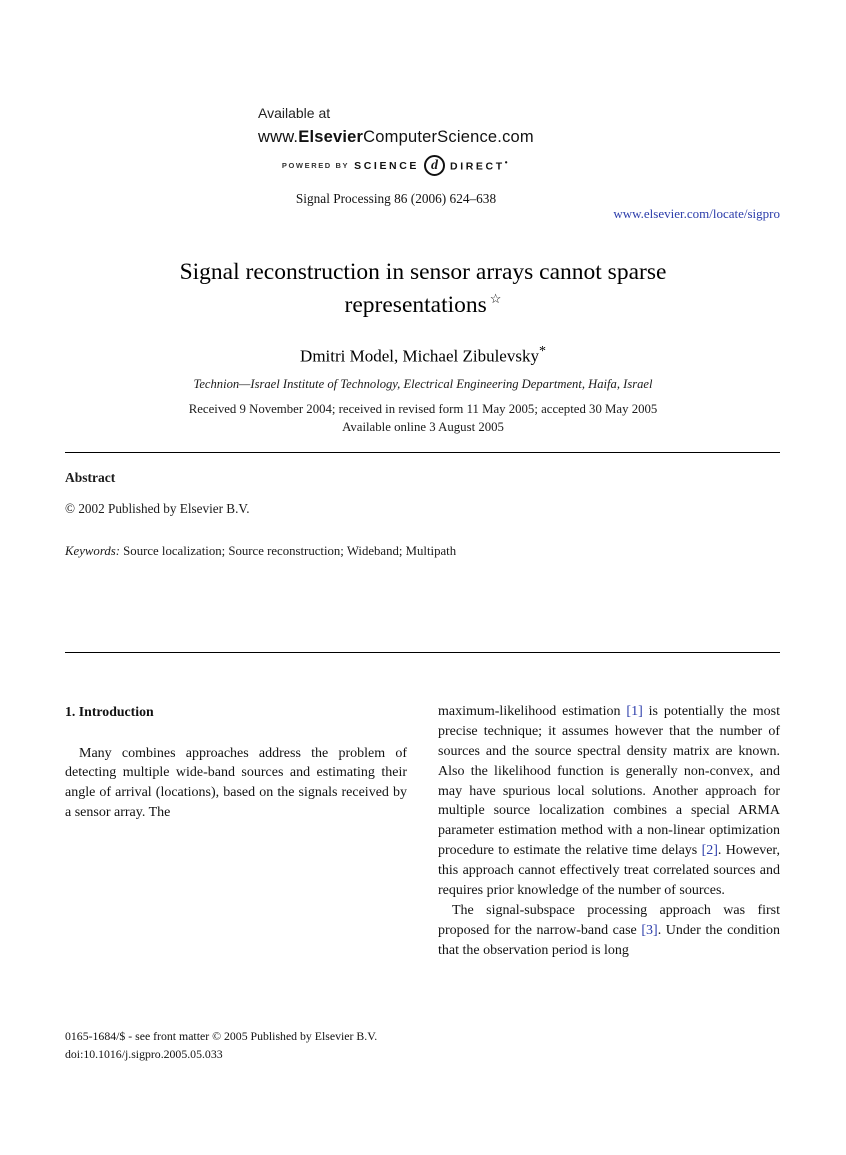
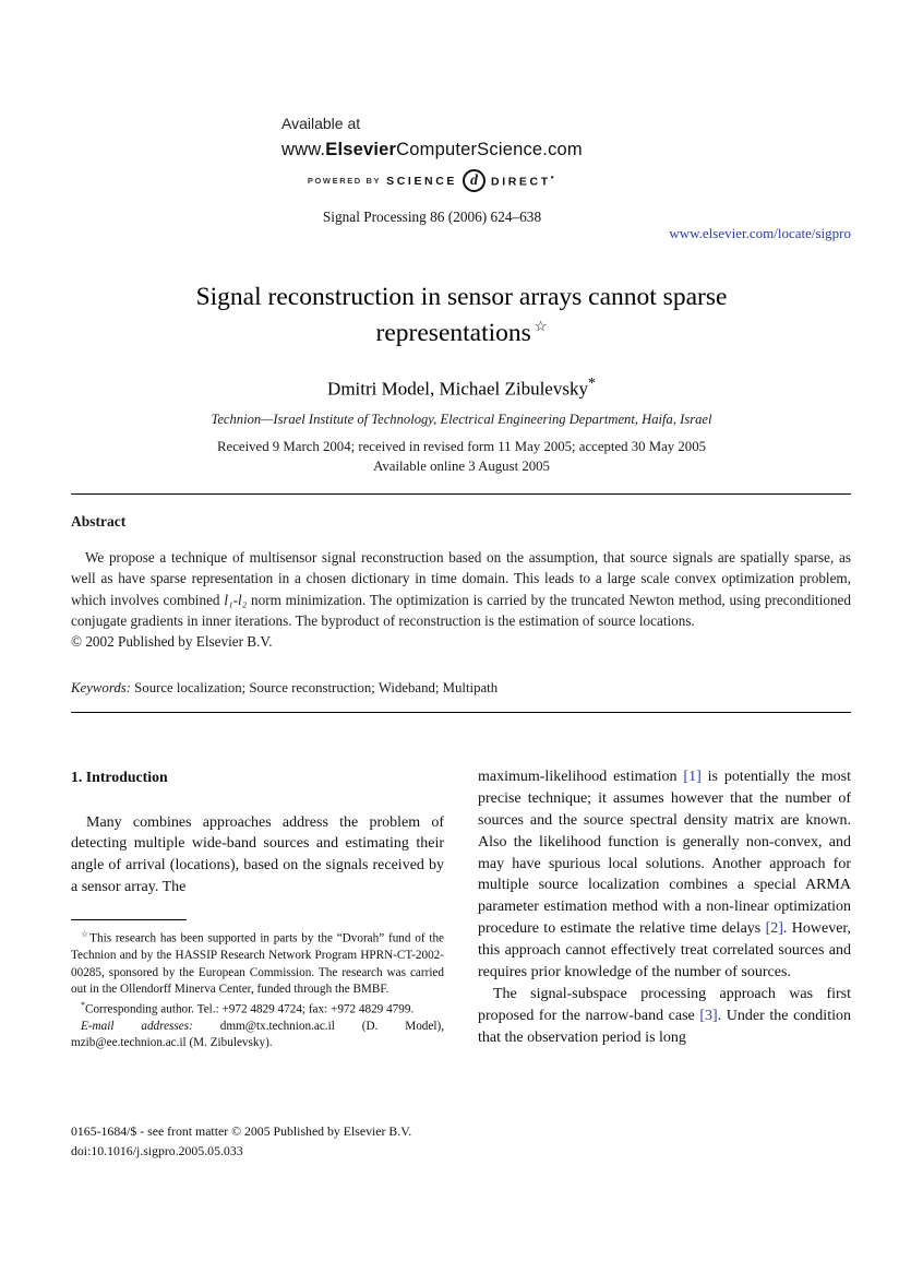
  Available at
  www.ElsevierComputerScience.com
  POWERED BY
  SCIENCE
  d
  DIRECT•
  Signal Processing 86 (2006) 624–638
  www.elsevier.com/locate/sigpro
  Signal reconstruction in sensor arrays cannot sparse
  representations ☆
  Dmitri Model, Michael Zibulevsky*
  Technion—Israel Institute of Technology, Electrical Engineering Department, Haifa, Israel
- Received 9 November 2004; received in revised form 11 May 2005; accepted 30 May 2005
+ Received 9 March 2004; received in revised form 11 May 2005; accepted 30 May 2005
  Available online 3 August 2005
  Abstract
+ We propose a technique of multisensor signal reconstruction based on the assumption, that source signals are spatially sparse, as well as have sparse representation in a chosen dictionary in time domain. This leads to a large scale convex optimization problem, which involves combined l₁-l₂ norm minimization. The optimization is carried by the truncated Newton method, using preconditioned conjugate gradients in inner iterations. The byproduct of reconstruction is the estimation of source locations.
  © 2002 Published by Elsevier B.V.
  Keywords: Source localization; Source reconstruction; Wideband; Multipath
  1. Introduction
  Many combines approaches address the problem of detecting multiple wide-band sources and estimating their angle of arrival (locations), based on the signals received by a sensor array. The
+ ☆This research has been supported in parts by the “Dvorah” fund of the Technion and by the HASSIP Research Network Program HPRN-CT-2002-00285, sponsored by the European Commission. The research was carried out in the Ollendorff Minerva Center, funded through the BMBF.
+ *Corresponding author. Tel.: +972 4829 4724; fax: +972 4829 4799.
+ E-mail addresses: dmm@tx.technion.ac.il (D. Model), mzib@ee.technion.ac.il (M. Zibulevsky).
  maximum-likelihood estimation [1] is potentially the most precise technique; it assumes however that the number of sources and the source spectral density matrix are known. Also the likelihood function is generally non-convex, and may have spurious local solutions. Another approach for multiple source localization combines a special ARMA parameter estimation method with a non-linear optimization procedure to estimate the relative time delays [2]. However, this approach cannot effectively treat correlated sources and requires prior knowledge of the number of sources.
  The signal-subspace processing approach was first proposed for the narrow-band case [3]. Under the condition that the observation period is long
  0165-1684/$ - see front matter © 2005 Published by Elsevier B.V.
  doi:10.1016/j.sigpro.2005.05.033
